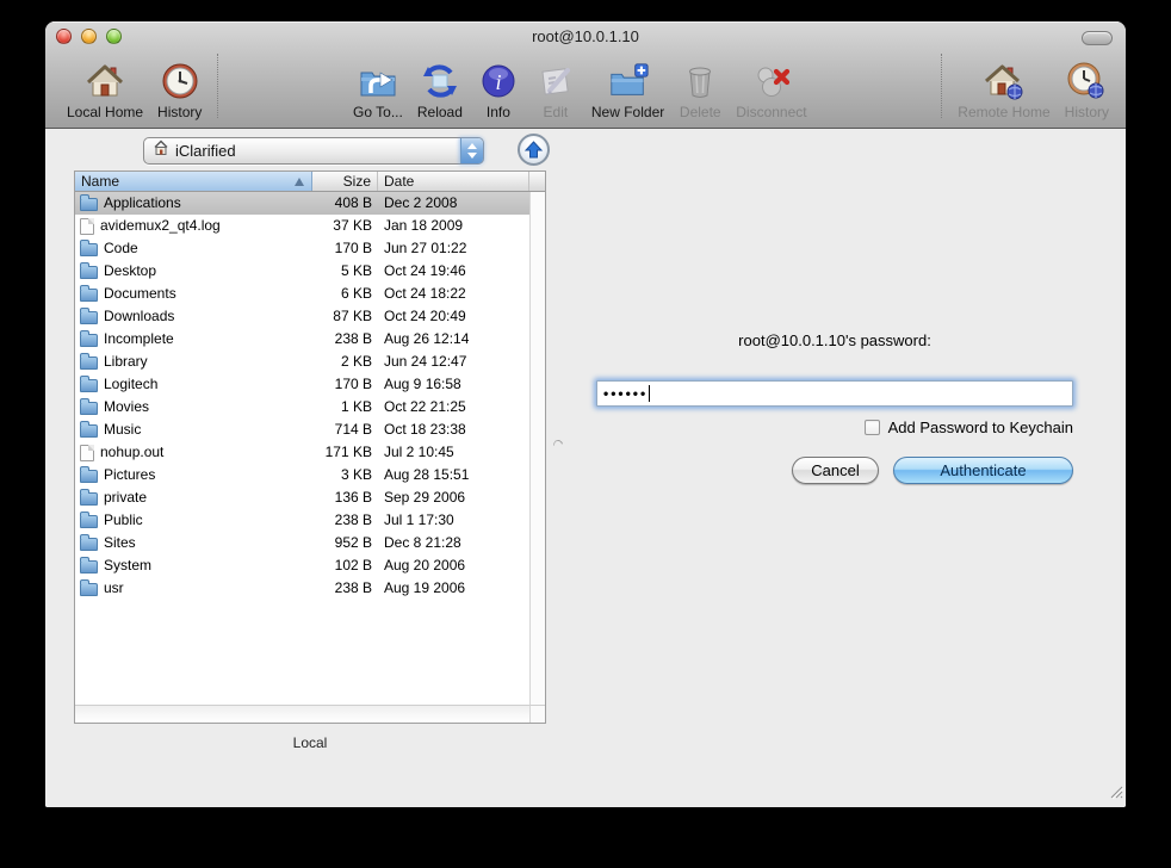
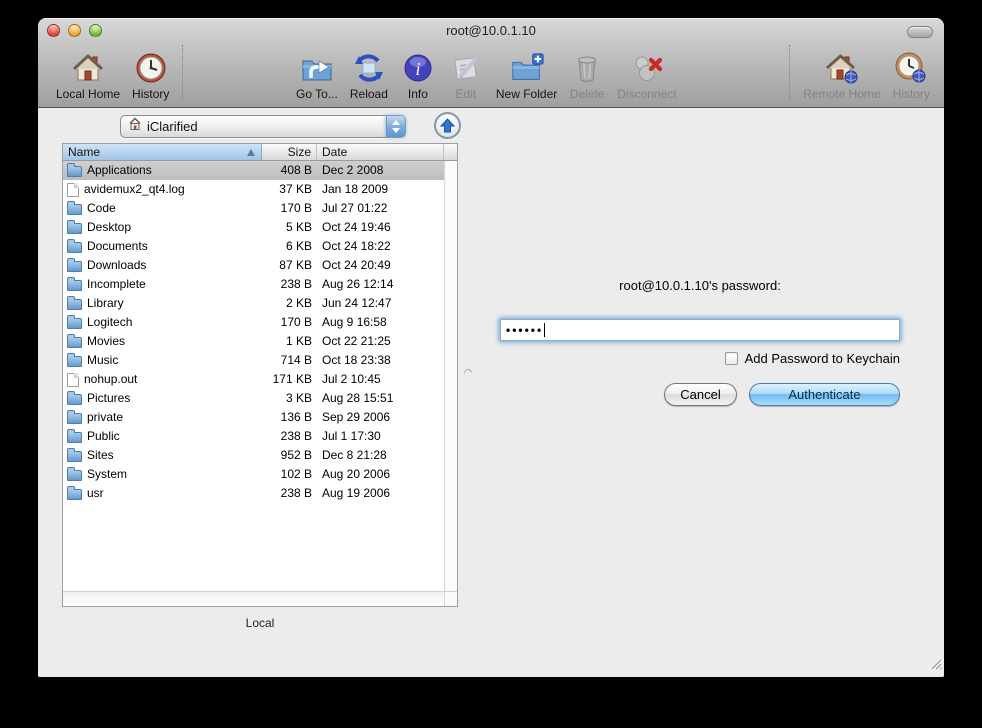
  root@10.0.1.10
  Local Home
  History
  Go To...
  Reload
  i
  Info
  Edit
  New Folder
  Delete
  Disconnect
  Remote Home
  History
  iClarified
  Name
  Size
  Date
  Applications
  408 B
  Dec 2 2008
  avidemux2_qt4.log
  37 KB
  Jan 18 2009
  Code
  170 B
- Jun 27 01:22
+ Jul 27 01:22
  Desktop
  5 KB
  Oct 24 19:46
  Documents
  6 KB
  Oct 24 18:22
  Downloads
  87 KB
  Oct 24 20:49
  Incomplete
  238 B
  Aug 26 12:14
  Library
  2 KB
  Jun 24 12:47
  Logitech
  170 B
  Aug 9 16:58
  Movies
  1 KB
  Oct 22 21:25
  Music
  714 B
  Oct 18 23:38
  nohup.out
  171 KB
  Jul 2 10:45
  Pictures
  3 KB
  Aug 28 15:51
  private
  136 B
  Sep 29 2006
  Public
  238 B
  Jul 1 17:30
  Sites
  952 B
  Dec 8 21:28
  System
  102 B
  Aug 20 2006
  usr
  238 B
  Aug 19 2006
  Local
  root@10.0.1.10's password:
  ••••••
  Add Password to Keychain
  Cancel
  Authenticate
